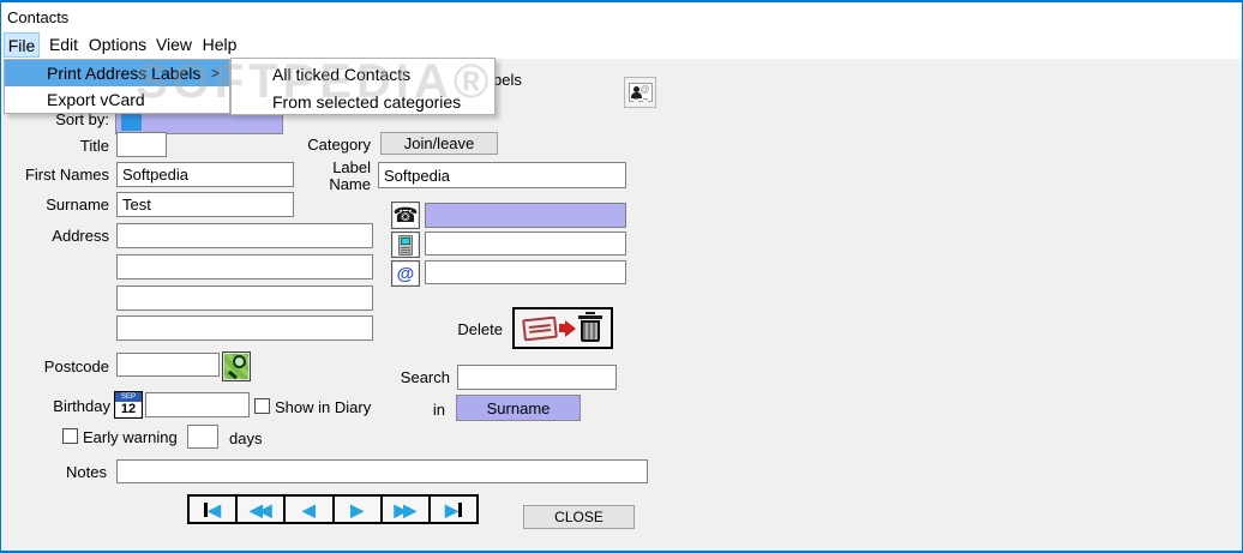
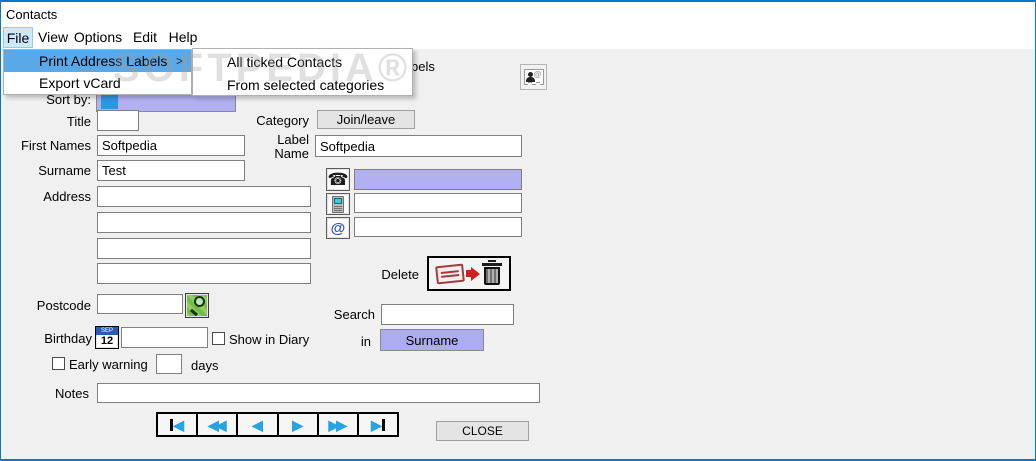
  Contacts
  File
- Edit
+ View
  Options
- View
+ Edit
  Help
  Print Address Labels
  >
  Export vCard
  All ticked Contacts
  From selected categories
  SOFTPEDIA®
  bels
  @
  Sort by:
  Title
  Category
  Join/leave
  First Names
  Softpedia
  Label
  Name
  Softpedia
  Surname
  Test
  Address
  ☎
  @
  Delete
  Postcode
  Search
  Birthday
  12
  Show in Diary
  in
  Surname
  Early warning
  days
  Notes
  ◀
  ◀◀
  ◀
  ▶
  ▶▶
  ▶
  CLOSE
